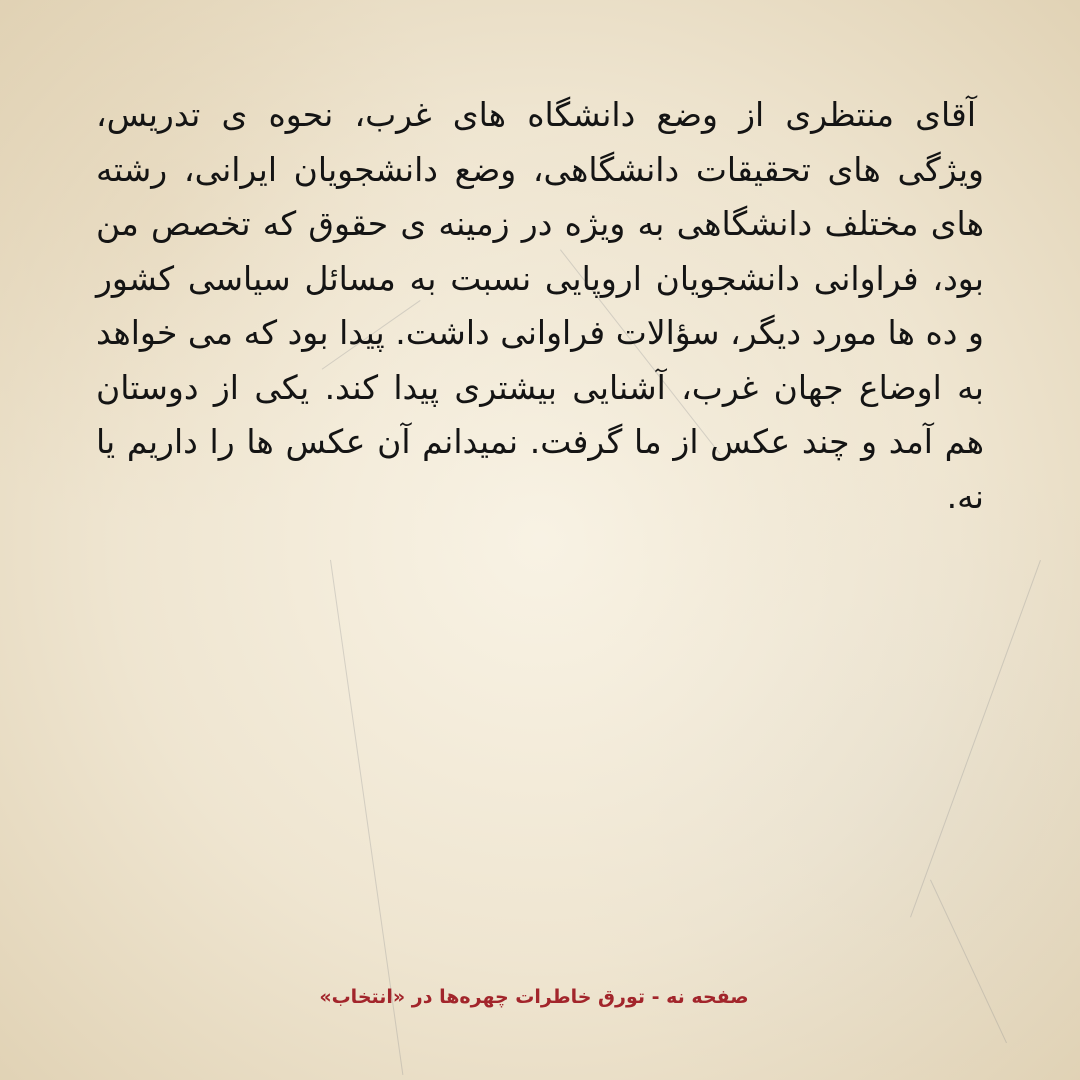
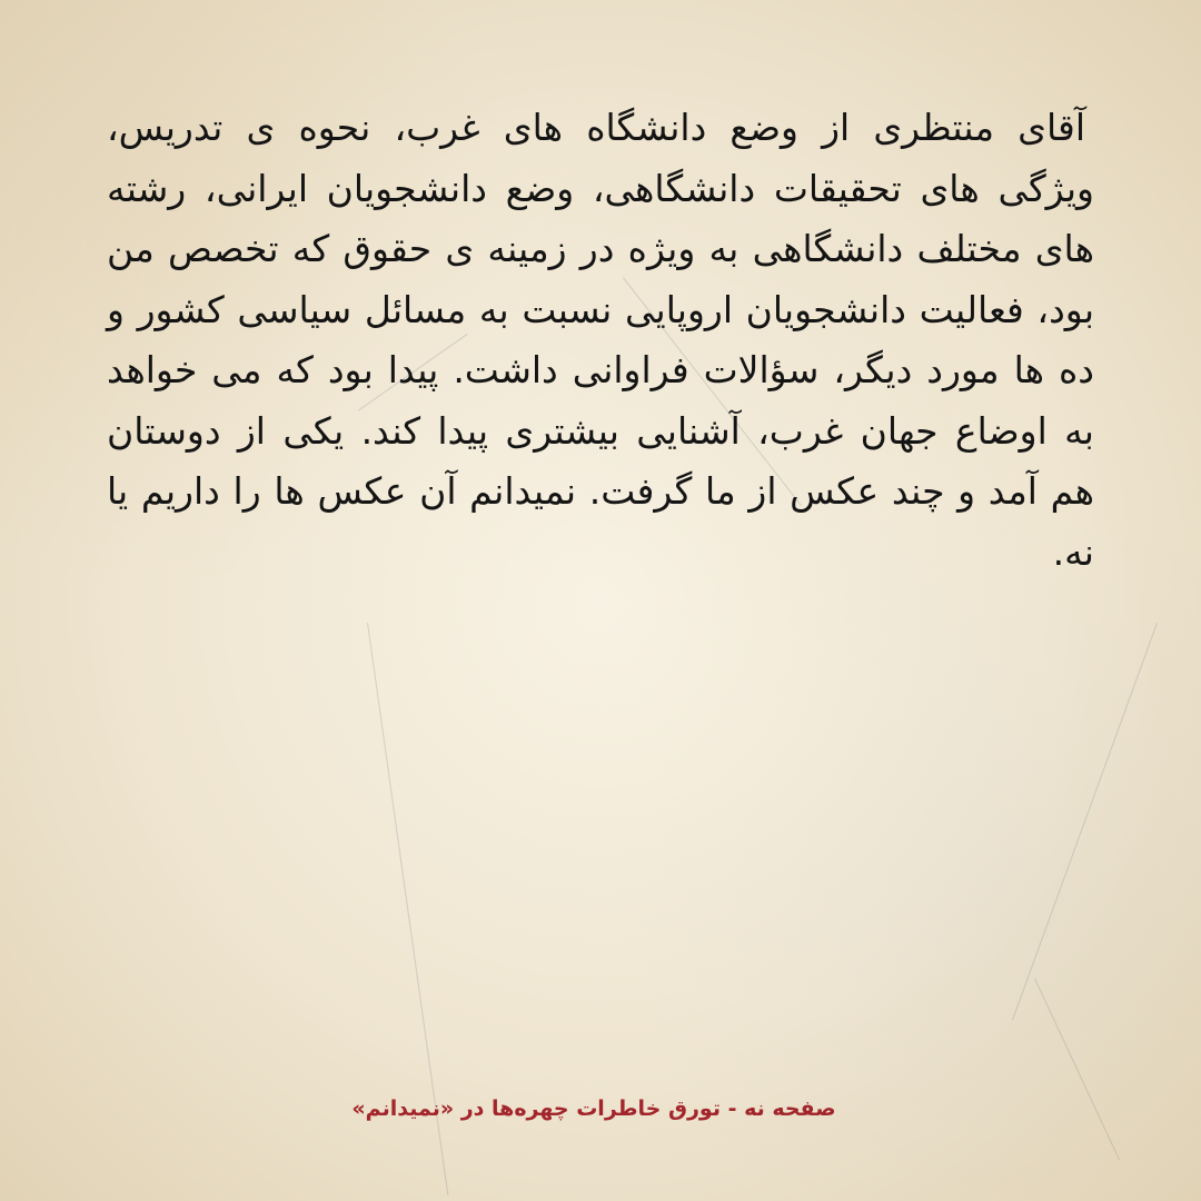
- آقای منتظری از وضع دانشگاه های غرب، نحوه ی تدریس، ویژگی های تحقیقات دانشگاهی، وضع دانشجویان ایرانی، رشته های مختلف دانشگاهی به ویژه در زمینه ی حقوق که تخصص من بود، فراوانی دانشجویان اروپایی نسبت به مسائل سیاسی کشور و ده ها مورد دیگر، سؤالات فراوانی داشت. پیدا بود که می خواهد به اوضاع جهان غرب، آشنایی بیشتری پیدا کند. یکی از دوستان هم آمد و چند عکس از ما گرفت. نمیدانم آن عکس ها را داریم یا نه.
+ آقای منتظری از وضع دانشگاه های غرب، نحوه ی تدریس، ویژگی های تحقیقات دانشگاهی، وضع دانشجویان ایرانی، رشته های مختلف دانشگاهی به ویژه در زمینه ی حقوق که تخصص من بود، فعالیت دانشجویان اروپایی نسبت به مسائل سیاسی کشور و ده ها مورد دیگر، سؤالات فراوانی داشت. پیدا بود که می خواهد به اوضاع جهان غرب، آشنایی بیشتری پیدا کند. یکی از دوستان هم آمد و چند عکس از ما گرفت. نمیدانم آن عکس ها را داریم یا نه.
- صفحه نه - تورق خاطرات چهره‌ها در «انتخاب»
+ صفحه نه - تورق خاطرات چهره‌ها در «نمیدانم»
